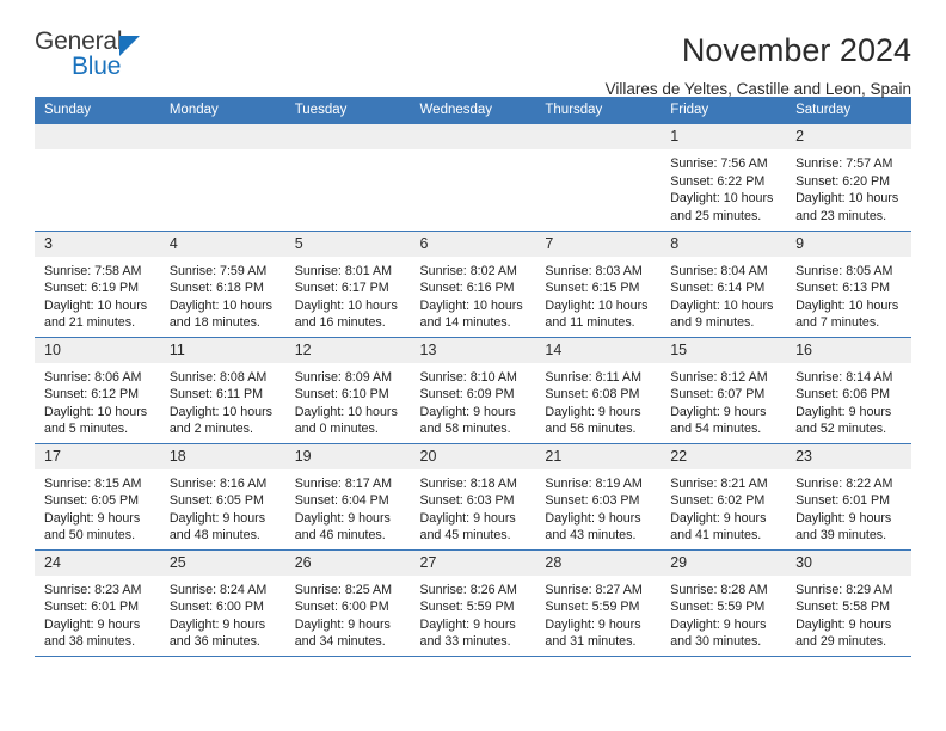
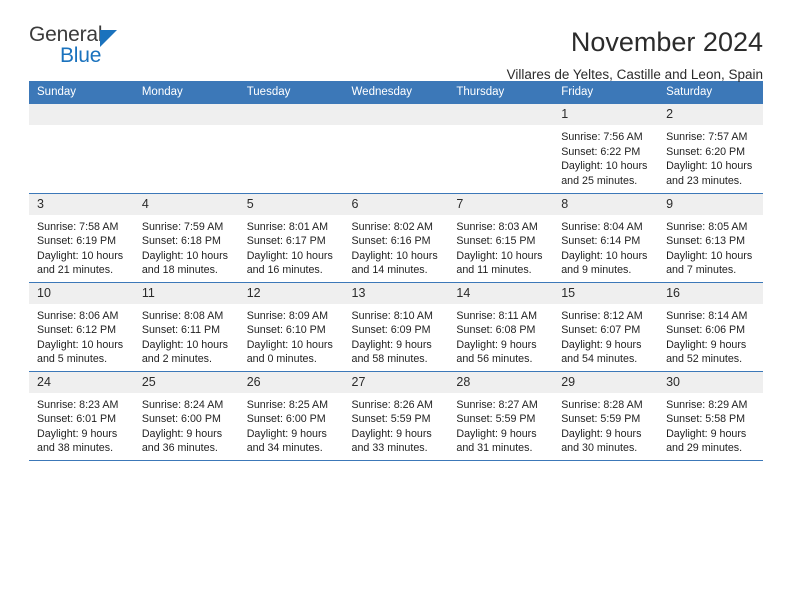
  General
  Blue
  November 2024
  Villares de Yeltes, Castille and Leon, Spain
  Sunday	Monday	Tuesday	Wednesday	Thursday	Friday	Saturday
  					1Sunrise: 7:56 AMSunset: 6:22 PMDaylight: 10 hoursand 25 minutes.	2Sunrise: 7:57 AMSunset: 6:20 PMDaylight: 10 hoursand 23 minutes.
  3Sunrise: 7:58 AMSunset: 6:19 PMDaylight: 10 hoursand 21 minutes.	4Sunrise: 7:59 AMSunset: 6:18 PMDaylight: 10 hoursand 18 minutes.	5Sunrise: 8:01 AMSunset: 6:17 PMDaylight: 10 hoursand 16 minutes.	6Sunrise: 8:02 AMSunset: 6:16 PMDaylight: 10 hoursand 14 minutes.	7Sunrise: 8:03 AMSunset: 6:15 PMDaylight: 10 hoursand 11 minutes.	8Sunrise: 8:04 AMSunset: 6:14 PMDaylight: 10 hoursand 9 minutes.	9Sunrise: 8:05 AMSunset: 6:13 PMDaylight: 10 hoursand 7 minutes.
  10Sunrise: 8:06 AMSunset: 6:12 PMDaylight: 10 hoursand 5 minutes.	11Sunrise: 8:08 AMSunset: 6:11 PMDaylight: 10 hoursand 2 minutes.	12Sunrise: 8:09 AMSunset: 6:10 PMDaylight: 10 hoursand 0 minutes.	13Sunrise: 8:10 AMSunset: 6:09 PMDaylight: 9 hoursand 58 minutes.	14Sunrise: 8:11 AMSunset: 6:08 PMDaylight: 9 hoursand 56 minutes.	15Sunrise: 8:12 AMSunset: 6:07 PMDaylight: 9 hoursand 54 minutes.	16Sunrise: 8:14 AMSunset: 6:06 PMDaylight: 9 hoursand 52 minutes.
- 17Sunrise: 8:15 AMSunset: 6:05 PMDaylight: 9 hoursand 50 minutes.	18Sunrise: 8:16 AMSunset: 6:05 PMDaylight: 9 hoursand 48 minutes.	19Sunrise: 8:17 AMSunset: 6:04 PMDaylight: 9 hoursand 46 minutes.	20Sunrise: 8:18 AMSunset: 6:03 PMDaylight: 9 hoursand 45 minutes.	21Sunrise: 8:19 AMSunset: 6:03 PMDaylight: 9 hoursand 43 minutes.	22Sunrise: 8:21 AMSunset: 6:02 PMDaylight: 9 hoursand 41 minutes.	23Sunrise: 8:22 AMSunset: 6:01 PMDaylight: 9 hoursand 39 minutes.
  24Sunrise: 8:23 AMSunset: 6:01 PMDaylight: 9 hoursand 38 minutes.	25Sunrise: 8:24 AMSunset: 6:00 PMDaylight: 9 hoursand 36 minutes.	26Sunrise: 8:25 AMSunset: 6:00 PMDaylight: 9 hoursand 34 minutes.	27Sunrise: 8:26 AMSunset: 5:59 PMDaylight: 9 hoursand 33 minutes.	28Sunrise: 8:27 AMSunset: 5:59 PMDaylight: 9 hoursand 31 minutes.	29Sunrise: 8:28 AMSunset: 5:59 PMDaylight: 9 hoursand 30 minutes.	30Sunrise: 8:29 AMSunset: 5:58 PMDaylight: 9 hoursand 29 minutes.
